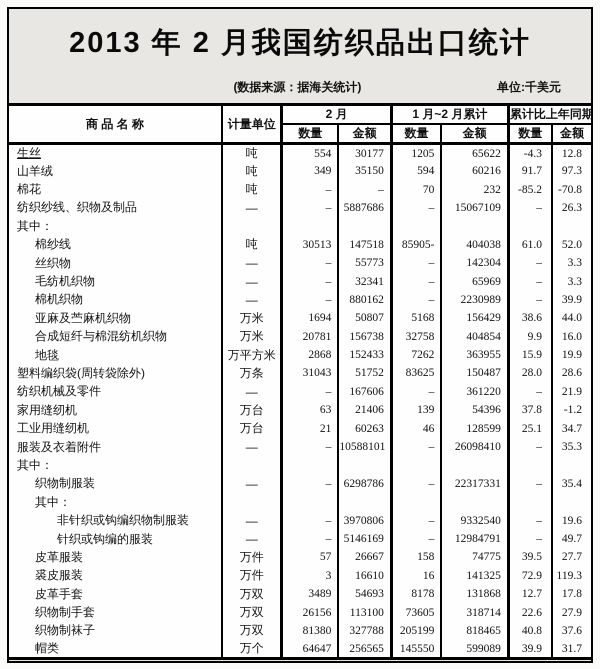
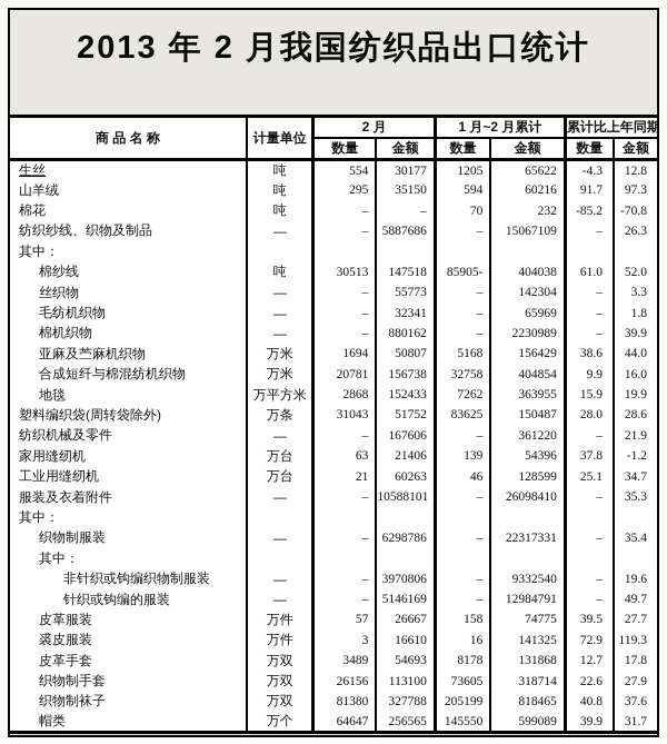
  2013 年 2 月我国纺织品出口统计
- (数据来源：据海关统计)
- 单位:千美元
  商 品 名 称	计量单位	2 月	1 月~2 月累计	累计比上年同期
  数量	金额	数量	金额	数量	金额
  生丝	吨	554	30177	1205	65622	-4.3	12.8
- 山羊绒	吨	349	35150	594	60216	91.7	97.3
+ 山羊绒	吨	295	35150	594	60216	91.7	97.3
  棉花	吨	–	–	70	232	-85.2	-70.8
  纺织纱线、织物及制品	—	–	5887686	–	15067109	–	26.3
  其中：
  棉纱线	吨	30513	147518	85905-	404038	61.0	52.0
  丝织物	—	–	55773	–	142304	–	3.3
- 毛纺机织物	—	–	32341	–	65969	–	3.3
+ 毛纺机织物	—	–	32341	–	65969	–	1.8
  棉机织物	—	–	880162	–	2230989	–	39.9
  亚麻及苎麻机织物	万米	1694	50807	5168	156429	38.6	44.0
  合成短纤与棉混纺机织物	万米	20781	156738	32758	404854	9.9	16.0
  地毯	万平方米	2868	152433	7262	363955	15.9	19.9
  塑料编织袋(周转袋除外)	万条	31043	51752	83625	150487	28.0	28.6
  纺织机械及零件	—	–	167606	–	361220	–	21.9
  家用缝纫机	万台	63	21406	139	54396	37.8	-1.2
  工业用缝纫机	万台	21	60263	46	128599	25.1	34.7
  服装及衣着附件	—	–	10588101	–	26098410	–	35.3
  其中：
  织物制服装	—	–	6298786	–	22317331	–	35.4
  其中：
  非针织或钩编织物制服装	—	–	3970806	–	9332540	–	19.6
  针织或钩编的服装	—	–	5146169	–	12984791	–	49.7
  皮革服装	万件	57	26667	158	74775	39.5	27.7
  裘皮服装	万件	3	16610	16	141325	72.9	119.3
  皮革手套	万双	3489	54693	8178	131868	12.7	17.8
  织物制手套	万双	26156	113100	73605	318714	22.6	27.9
  织物制袜子	万双	81380	327788	205199	818465	40.8	37.6
  帽类	万个	64647	256565	145550	599089	39.9	31.7
